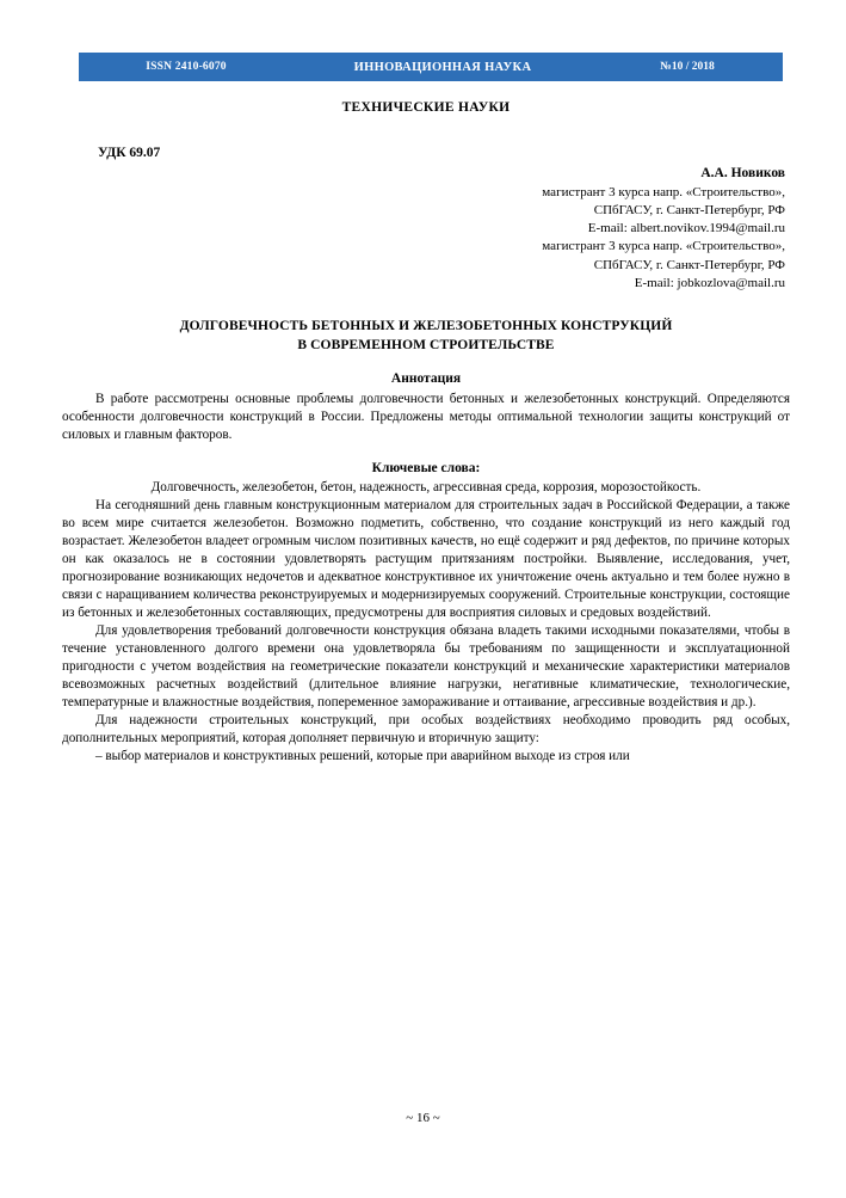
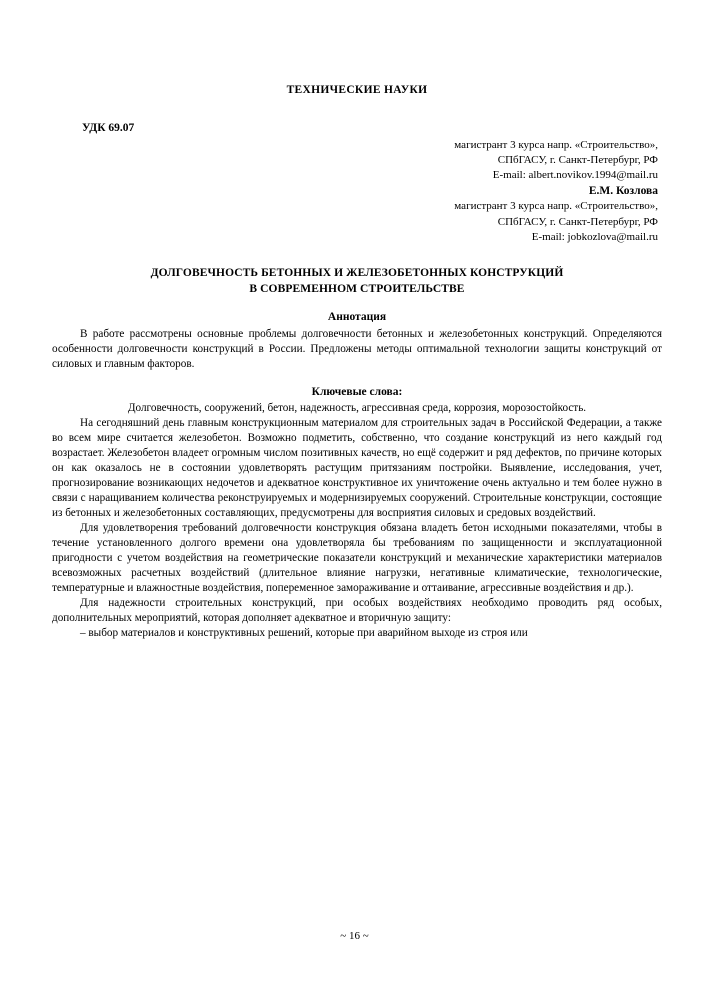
- ISSN 2410-6070
- ИННОВАЦИОННАЯ НАУКА
- №10 / 2018
  ТЕХНИЧЕСКИЕ НАУКИ
  УДК 69.07
- А.А. Новиков
  магистрант 3 курса напр. «Строительство»,
  СПбГАСУ, г. Санкт-Петербург, РФ
  E-mail: albert.novikov.1994@mail.ru
+ Е.М. Козлова
  магистрант 3 курса напр. «Строительство»,
  СПбГАСУ, г. Санкт-Петербург, РФ
  E-mail: jobkozlova@mail.ru
  ДОЛГОВЕЧНОСТЬ БЕТОННЫХ И ЖЕЛЕЗОБЕТОННЫХ КОНСТРУКЦИЙ
  В СОВРЕМЕННОМ СТРОИТЕЛЬСТВЕ
  Аннотация
  В работе рассмотрены основные проблемы долговечности бетонных и железобетонных конструкций. Определяются особенности долговечности конструкций в России. Предложены методы оптимальной технологии защиты конструкций от силовых и главным факторов.
  Ключевые слова:
- Долговечность, железобетон, бетон, надежность, агрессивная среда, коррозия, морозостойкость.
+ Долговечность, сооружений, бетон, надежность, агрессивная среда, коррозия, морозостойкость.
  На сегодняшний день главным конструкционным материалом для строительных задач в Российской Федерации, а также во всем мире считается железобетон. Возможно подметить, собственно, что создание конструкций из него каждый год возрастает. Железобетон владеет огромным числом позитивных качеств, но ещё содержит и ряд дефектов, по причине которых он как оказалось не в состоянии удовлетворять растущим притязаниям постройки. Выявление, исследования, учет, прогнозирование возникающих недочетов и адекватное конструктивное их уничтожение очень актуально и тем более нужно в связи с наращиванием количества реконструируемых и модернизируемых сооружений. Строительные конструкции, состоящие из бетонных и железобетонных составляющих, предусмотрены для восприятия силовых и средовых воздействий.
- Для удовлетворения требований долговечности конструкция обязана владеть такими исходными показателями, чтобы в течение установленного долгого времени она удовлетворяла бы требованиям по защищенности и эксплуатационной пригодности с учетом воздействия на геометрические показатели конструкций и механические характеристики материалов всевозможных расчетных воздействий (длительное влияние нагрузки, негативные климатические, технологические, температурные и влажностные воздействия, попеременное замораживание и оттаивание, агрессивные воздействия и др.).
+ Для удовлетворения требований долговечности конструкция обязана владеть бетон исходными показателями, чтобы в течение установленного долгого времени она удовлетворяла бы требованиям по защищенности и эксплуатационной пригодности с учетом воздействия на геометрические показатели конструкций и механические характеристики материалов всевозможных расчетных воздействий (длительное влияние нагрузки, негативные климатические, технологические, температурные и влажностные воздействия, попеременное замораживание и оттаивание, агрессивные воздействия и др.).
- Для надежности строительных конструкций, при особых воздействиях необходимо проводить ряд особых, дополнительных мероприятий, которая дополняет первичную и вторичную защиту:
+ Для надежности строительных конструкций, при особых воздействиях необходимо проводить ряд особых, дополнительных мероприятий, которая дополняет адекватное и вторичную защиту:
  – выбор материалов и конструктивных решений, которые при аварийном выходе из строя или
  ~ 16 ~
